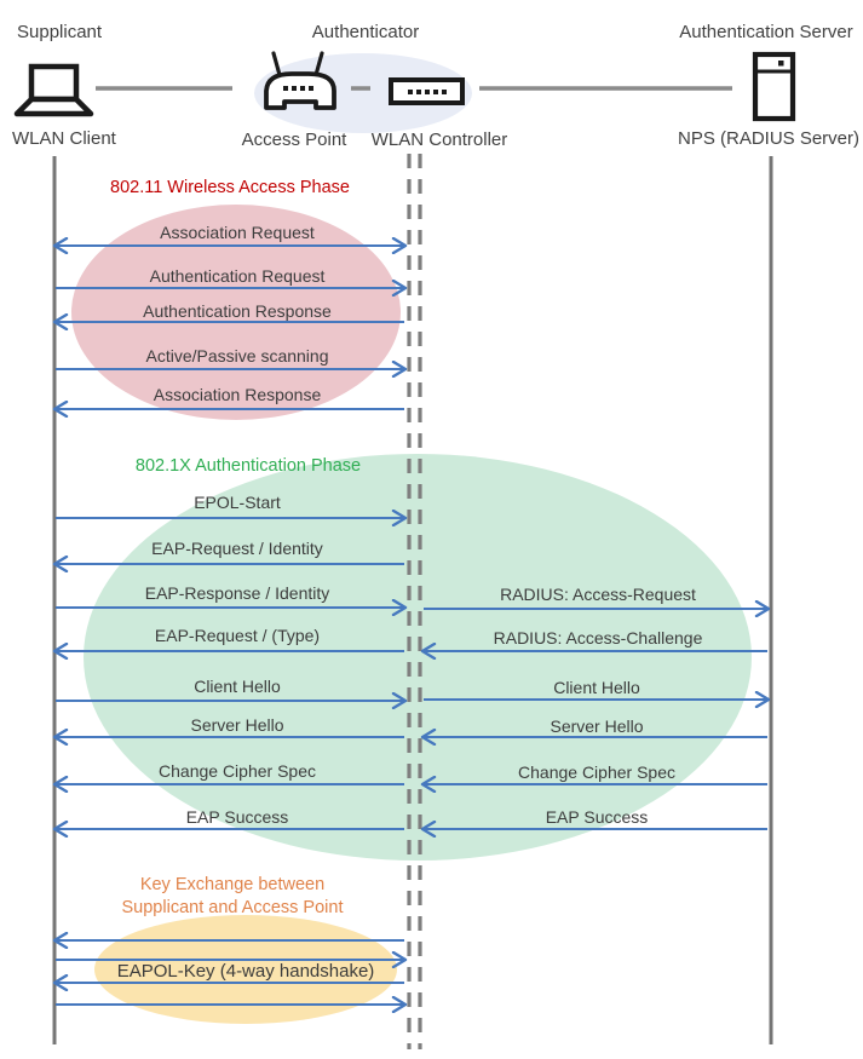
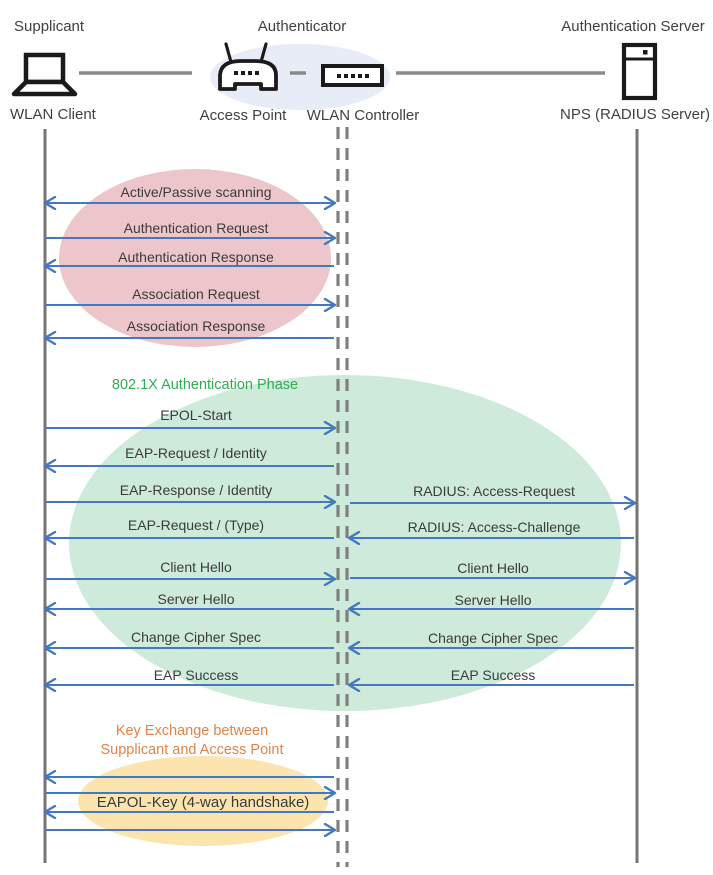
  Supplicant
  Authenticator
  Authentication Server
  WLAN Client
  Access Point
  WLAN Controller
  NPS (RADIUS Server)
- 802.11 Wireless Access Phase
- Association Request
+ Active/Passive scanning
  Authentication Request
  Authentication Response
- Active/Passive scanning
+ Association Request
  Association Response
  802.1X Authentication Phase
  EPOL-Start
  EAP-Request / Identity
  EAP-Response / Identity
  EAP-Request / (Type)
  Client Hello
  Server Hello
  Change Cipher Spec
  EAP Success
  RADIUS: Access-Request
  RADIUS: Access-Challenge
  Client Hello
  Server Hello
  Change Cipher Spec
  EAP Success
  Key Exchange between
  Supplicant and Access Point
  EAPOL-Key (4-way handshake)
